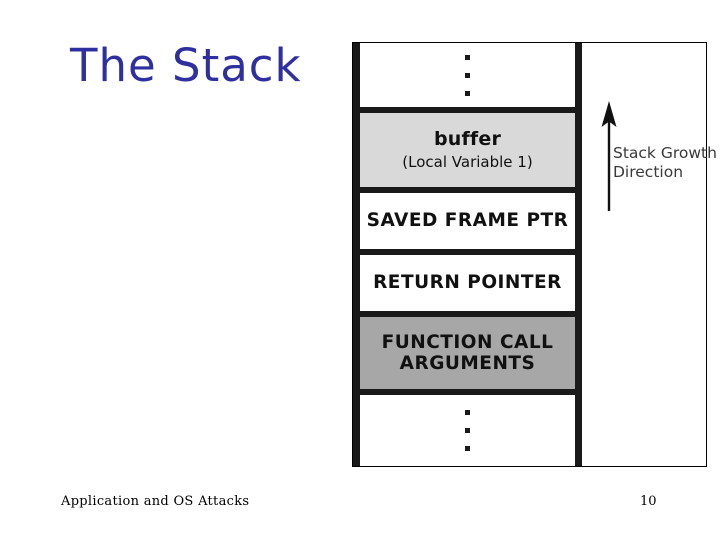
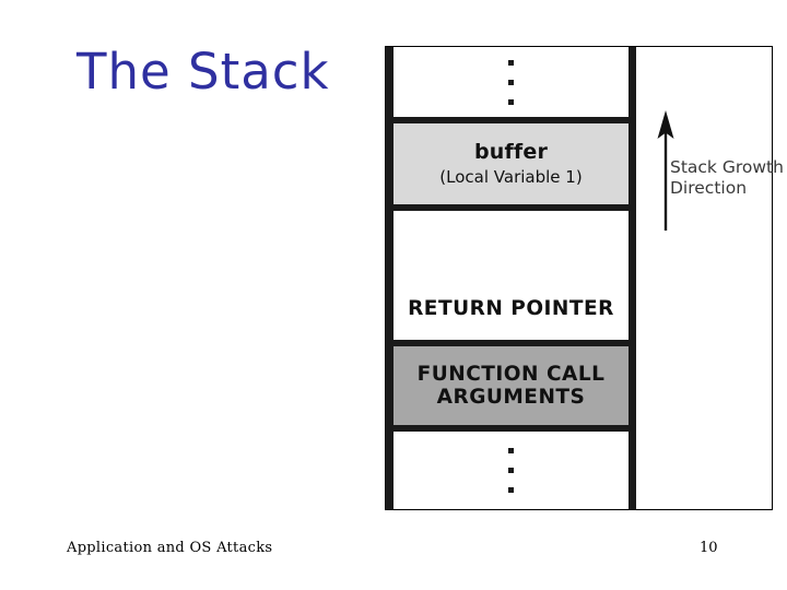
  The Stack
  buffer
  (Local Variable 1)
- SAVED FRAME PTR
  RETURN POINTER
  FUNCTION CALL
  ARGUMENTS
  Stack Growth
  Direction
  Application and OS Attacks
  10
